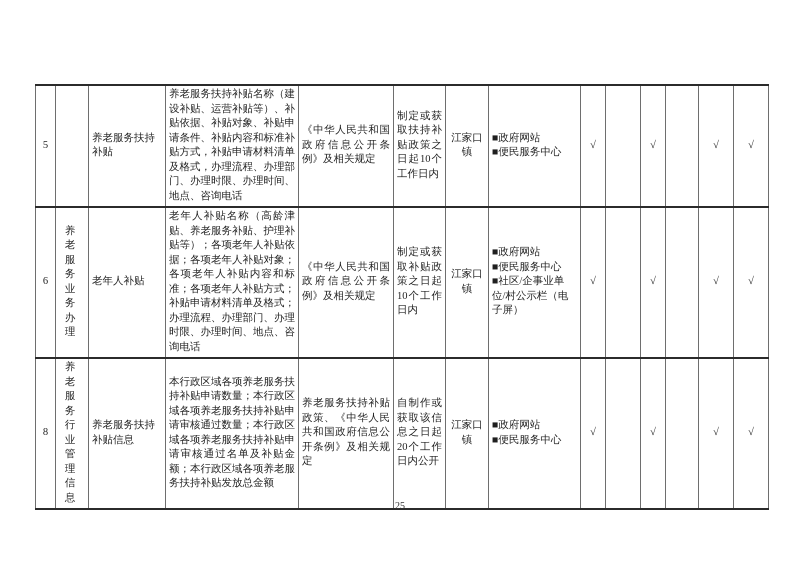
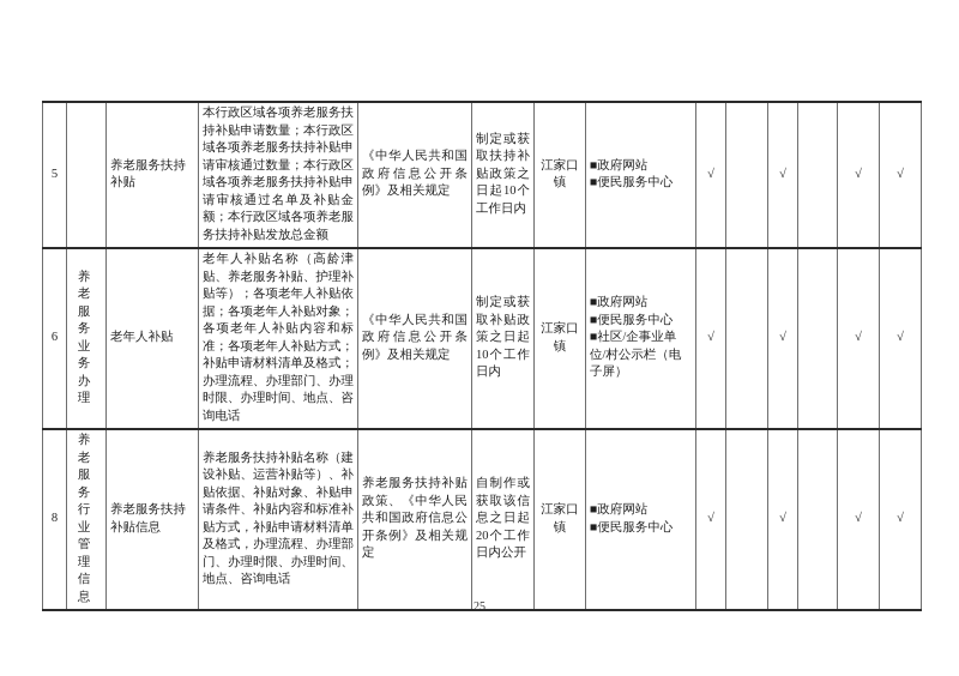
- 5		养老服务扶持补贴	养老服务扶持补贴名称（建设补贴、运营补贴等）、补贴依据、补贴对象、补贴申请条件、补贴内容和标准补贴方式，补贴申请材料清单及格式，办理流程、办理部门、办理时限、办理时间、地点、咨询电话	《中华人民共和国政府信息公开条例》及相关规定	制定或获取扶持补贴政策之日起10个工作日内	江家口镇	■政府网站 ■便民服务中心	√		√		√	√
+ 5		养老服务扶持补贴	本行政区域各项养老服务扶持补贴申请数量；本行政区域各项养老服务扶持补贴申请审核通过数量；本行政区域各项养老服务扶持补贴申请审核通过名单及补贴金额；本行政区域各项养老服务扶持补贴发放总金额	《中华人民共和国政府信息公开条例》及相关规定	制定或获取扶持补贴政策之日起10个工作日内	江家口镇	■政府网站 ■便民服务中心	√		√		√	√
  6	养老 服务 业务 办理	老年人补贴	老年人补贴名称（高龄津贴、养老服务补贴、护理补贴等）；各项老年人补贴依据；各项老年人补贴对象；各项老年人补贴内容和标准；各项老年人补贴方式；补贴申请材料清单及格式；办理流程、办理部门、办理时限、办理时间、地点、咨询电话	《中华人民共和国政府信息公开条例》及相关规定	制定或获取补贴政策之日起10个工作日内	江家口镇	■政府网站 ■便民服务中心 ■社区/企事业单位/村公示栏（电子屏）	√		√		√	√
- 8	养老 服务 行业 管理 信息	养老服务扶持补贴信息	本行政区域各项养老服务扶持补贴申请数量；本行政区域各项养老服务扶持补贴申请审核通过数量；本行政区域各项养老服务扶持补贴申请审核通过名单及补贴金额；本行政区域各项养老服务扶持补贴发放总金额	养老服务扶持补贴政策、《中华人民共和国政府信息公开条例》及相关规定	自制作或获取该信息之日起20个工作日内公开	江家口镇	■政府网站 ■便民服务中心	√		√		√	√
+ 8	养老 服务 行业 管理 信息	养老服务扶持补贴信息	养老服务扶持补贴名称（建设补贴、运营补贴等）、补贴依据、补贴对象、补贴申请条件、补贴内容和标准补贴方式，补贴申请材料清单及格式，办理流程、办理部门、办理时限、办理时间、地点、咨询电话	养老服务扶持补贴政策、《中华人民共和国政府信息公开条例》及相关规定	自制作或获取该信息之日起20个工作日内公开	江家口镇	■政府网站 ■便民服务中心	√		√		√	√
  25
